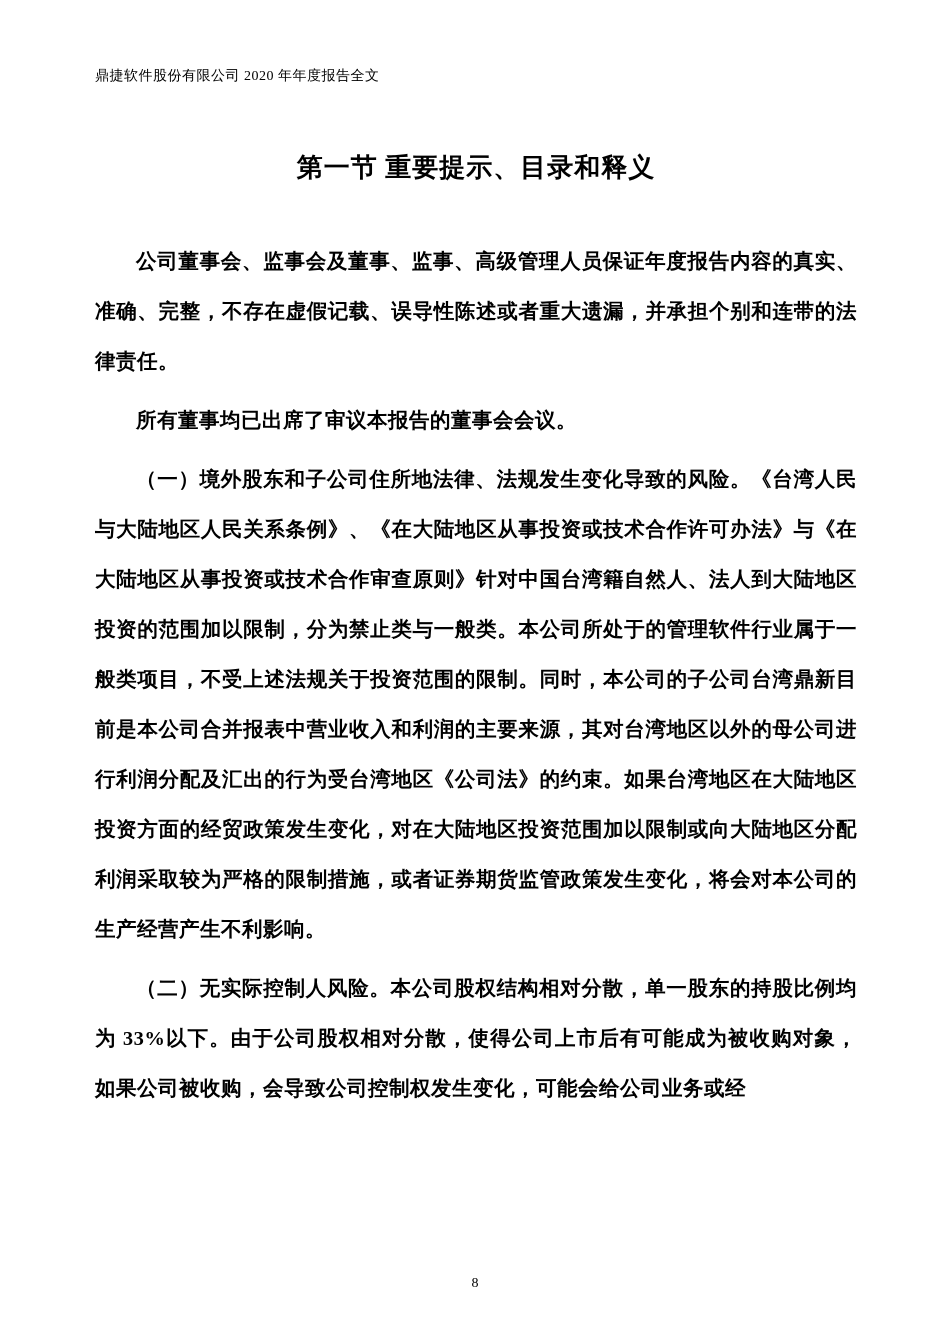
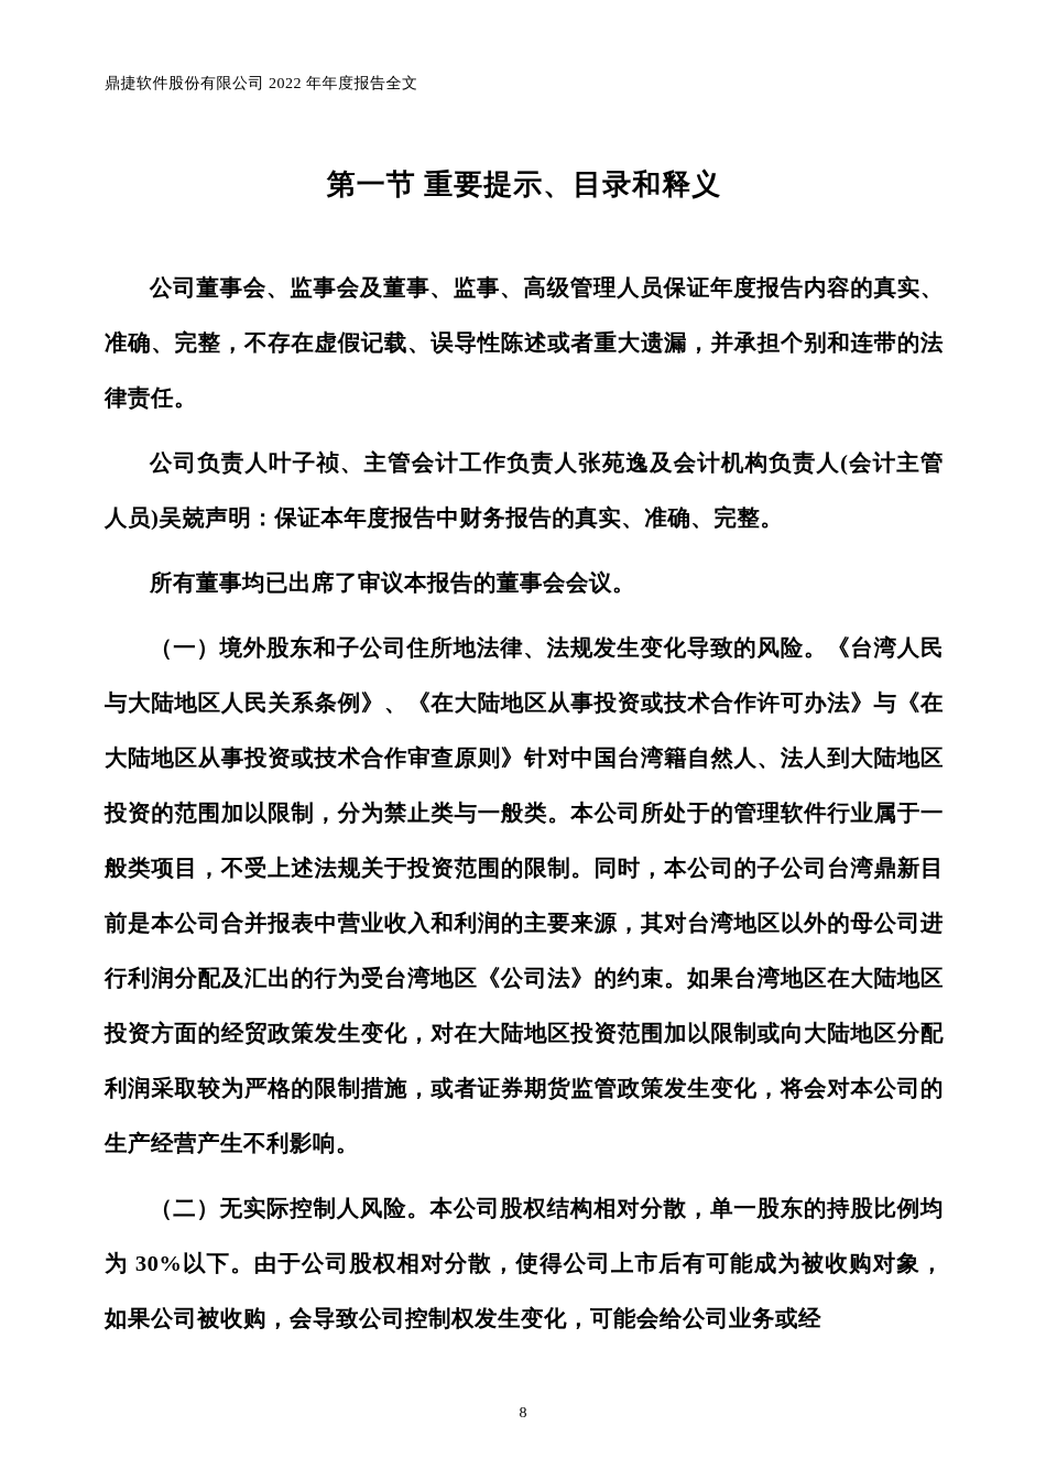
- 鼎捷软件股份有限公司 2020 年年度报告全文
+ 鼎捷软件股份有限公司 2022 年年度报告全文
  第一节 重要提示、目录和释义
  公司董事会、监事会及董事、监事、高级管理人员保证年度报告内容的真实、准确、完整，不存在虚假记载、误导性陈述或者重大遗漏，并承担个别和连带的法律责任。
+ 公司负责人叶子祯、主管会计工作负责人张苑逸及会计机构负责人(会计主管人员)吴兢声明：保证本年度报告中财务报告的真实、准确、完整。
  所有董事均已出席了审议本报告的董事会会议。
  （一）境外股东和子公司住所地法律、法规发生变化导致的风险。《台湾人民与大陆地区人民关系条例》、《在大陆地区从事投资或技术合作许可办法》与《在大陆地区从事投资或技术合作审查原则》针对中国台湾籍自然人、法人到大陆地区投资的范围加以限制，分为禁止类与一般类。本公司所处于的管理软件行业属于一般类项目，不受上述法规关于投资范围的限制。同时，本公司的子公司台湾鼎新目前是本公司合并报表中营业收入和利润的主要来源，其对台湾地区以外的母公司进行利润分配及汇出的行为受台湾地区《公司法》的约束。如果台湾地区在大陆地区投资方面的经贸政策发生变化，对在大陆地区投资范围加以限制或向大陆地区分配利润采取较为严格的限制措施，或者证券期货监管政策发生变化，将会对本公司的生产经营产生不利影响。
- （二）无实际控制人风险。本公司股权结构相对分散，单一股东的持股比例均为 33%以下。由于公司股权相对分散，使得公司上市后有可能成为被收购对象，如果公司被收购，会导致公司控制权发生变化，可能会给公司业务或经
+ （二）无实际控制人风险。本公司股权结构相对分散，单一股东的持股比例均为 30%以下。由于公司股权相对分散，使得公司上市后有可能成为被收购对象，如果公司被收购，会导致公司控制权发生变化，可能会给公司业务或经
  8
